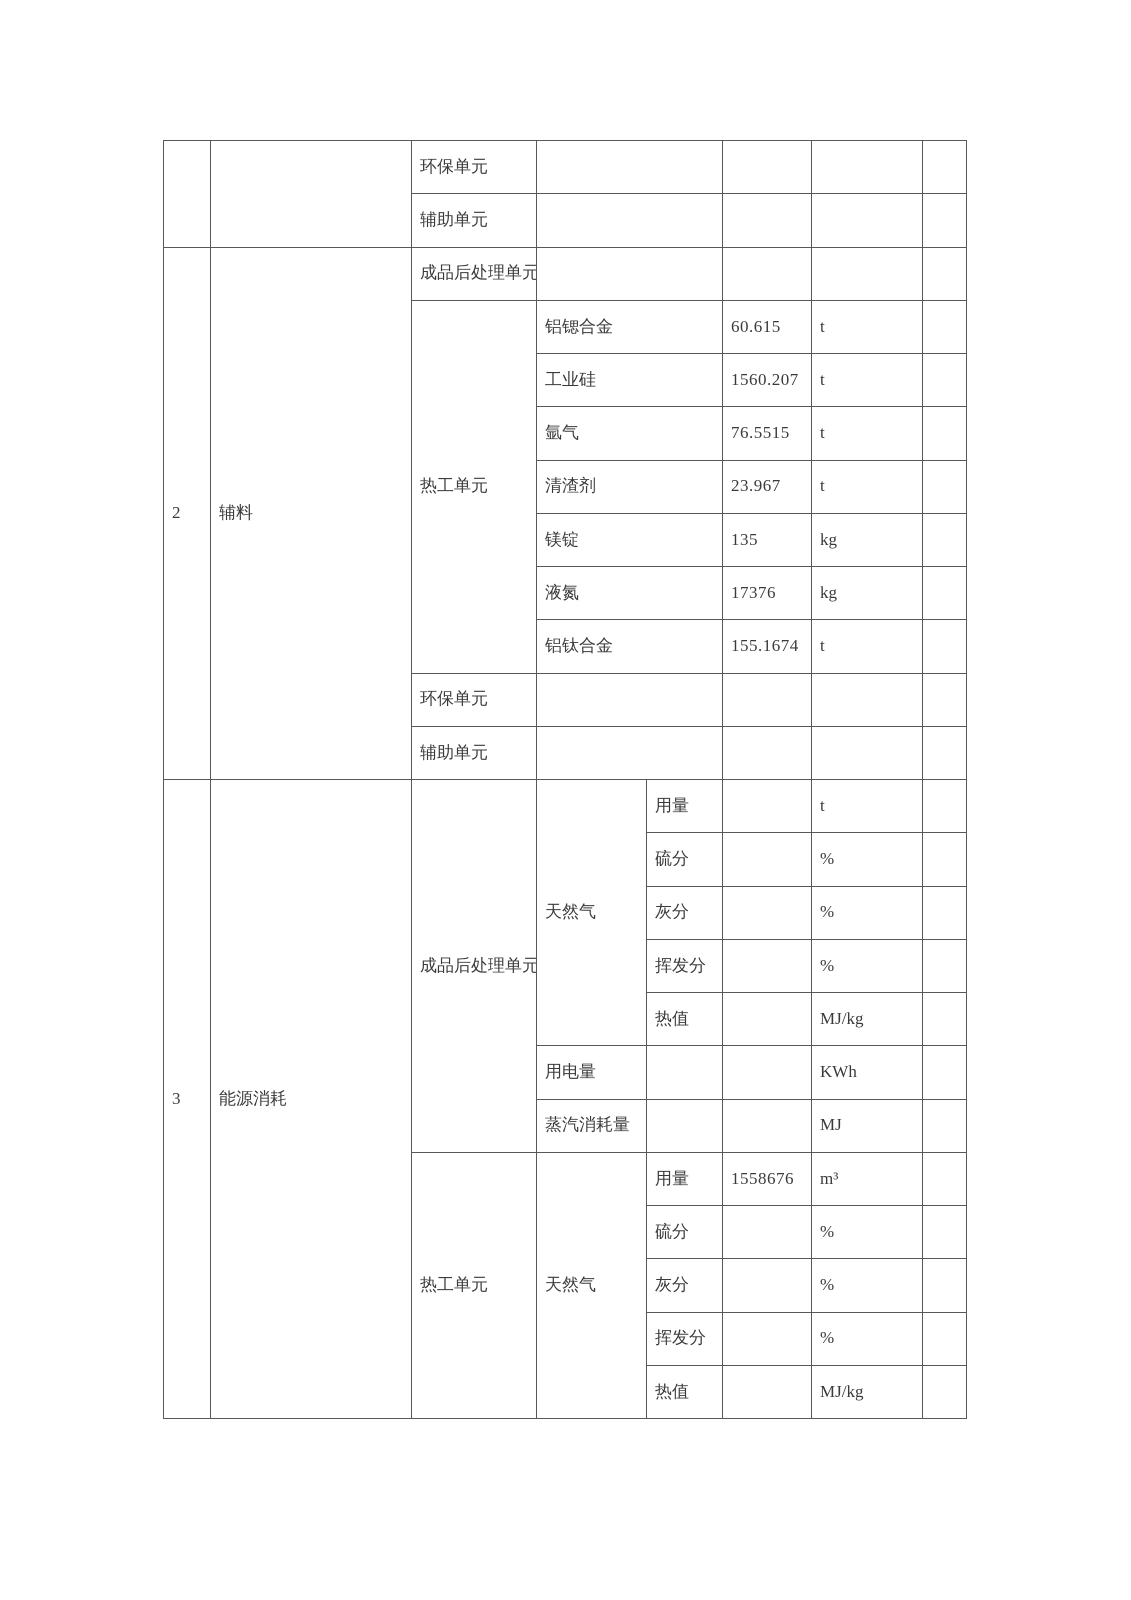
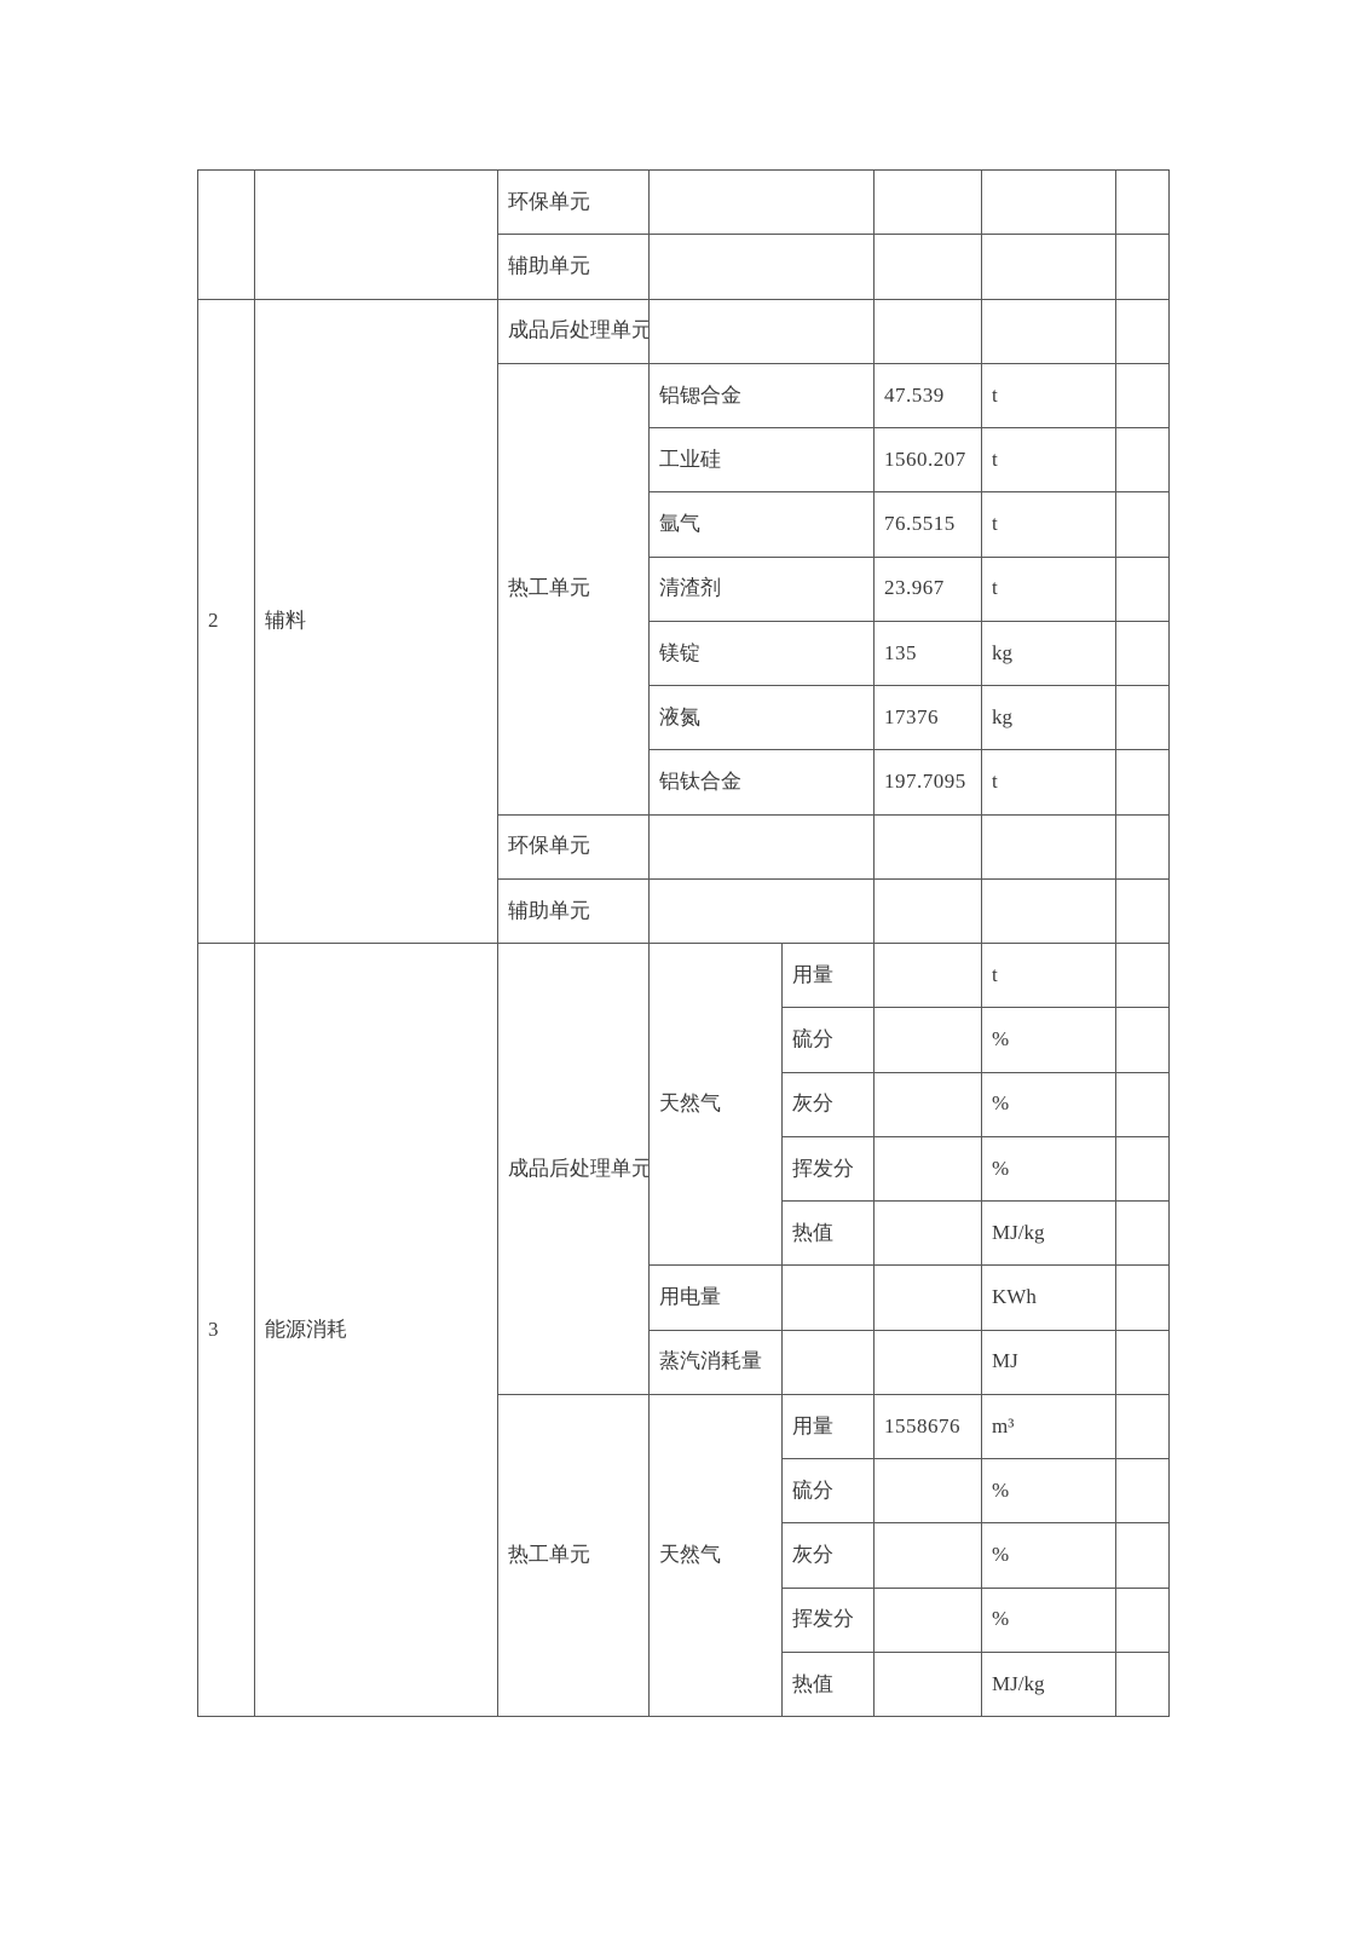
  		环保单元
  辅助单元
  2	辅料	成品后处理单元
- 热工单元	铝锶合金	60.615	t
+ 热工单元	铝锶合金	47.539	t
  工业硅	1560.207	t
  氩气	76.5515	t
  清渣剂	23.967	t
  镁锭	135	kg
  液氮	17376	kg
- 铝钛合金	155.1674	t
+ 铝钛合金	197.7095	t
  环保单元
  辅助单元
  3	能源消耗	成品后处理单元	天然气	用量		t
  硫分		%
  灰分		%
  挥发分		%
  热值		MJ/kg
  用电量			KWh
  蒸汽消耗量			MJ
  热工单元	天然气	用量	1558676	m³
  硫分		%
  灰分		%
  挥发分		%
  热值		MJ/kg
